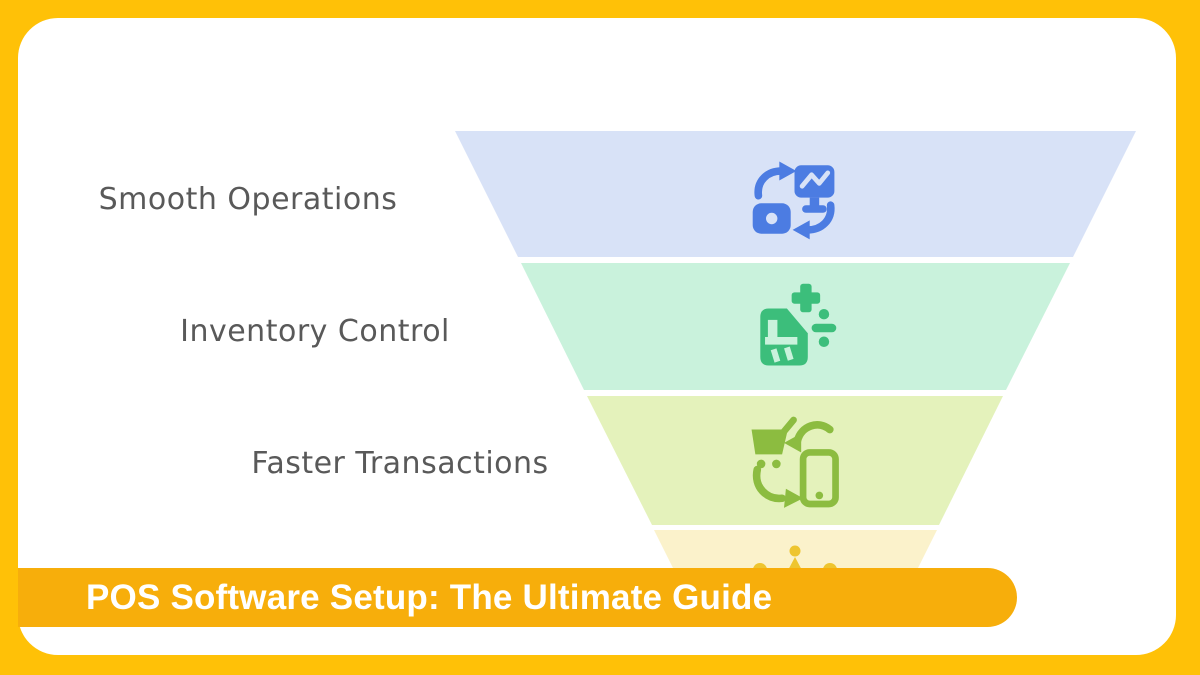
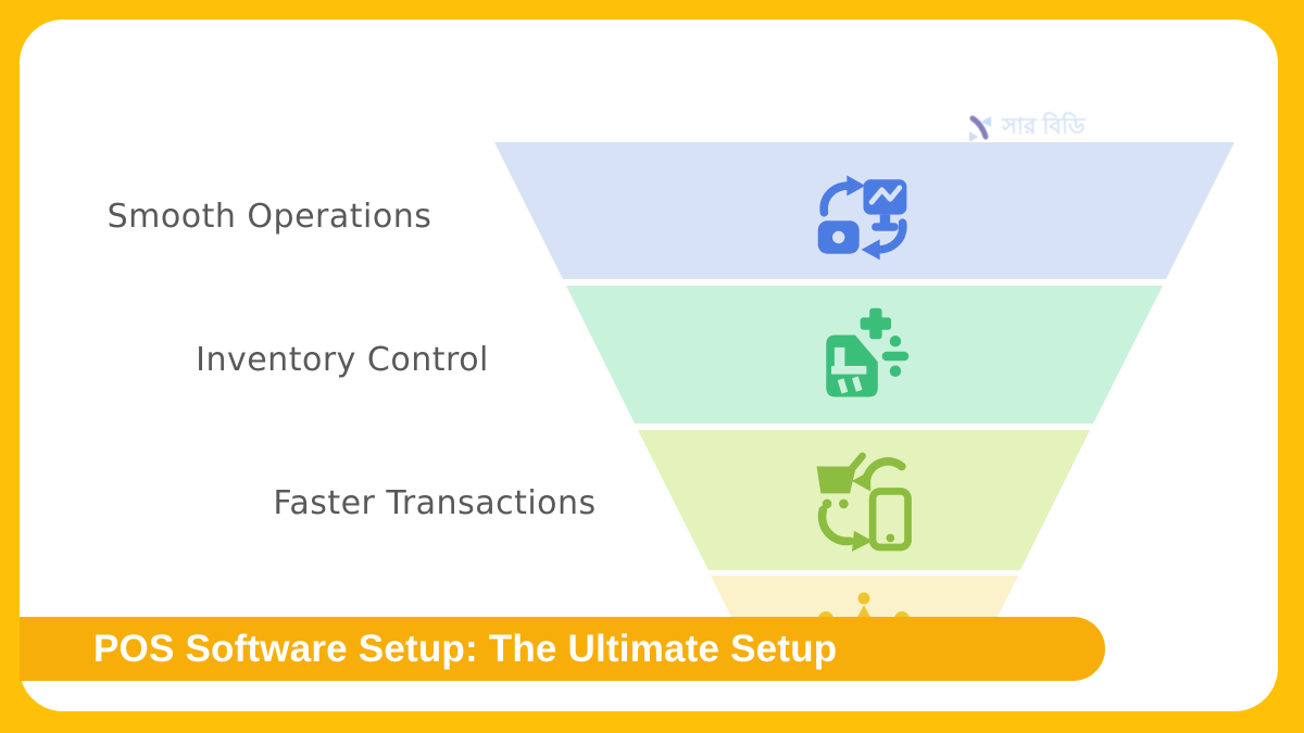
+ সার বিডি
  Smooth Operations
  Inventory Control
  Faster Transactions
- POS Software Setup: The Ultimate Guide
+ POS Software Setup: The Ultimate Setup
